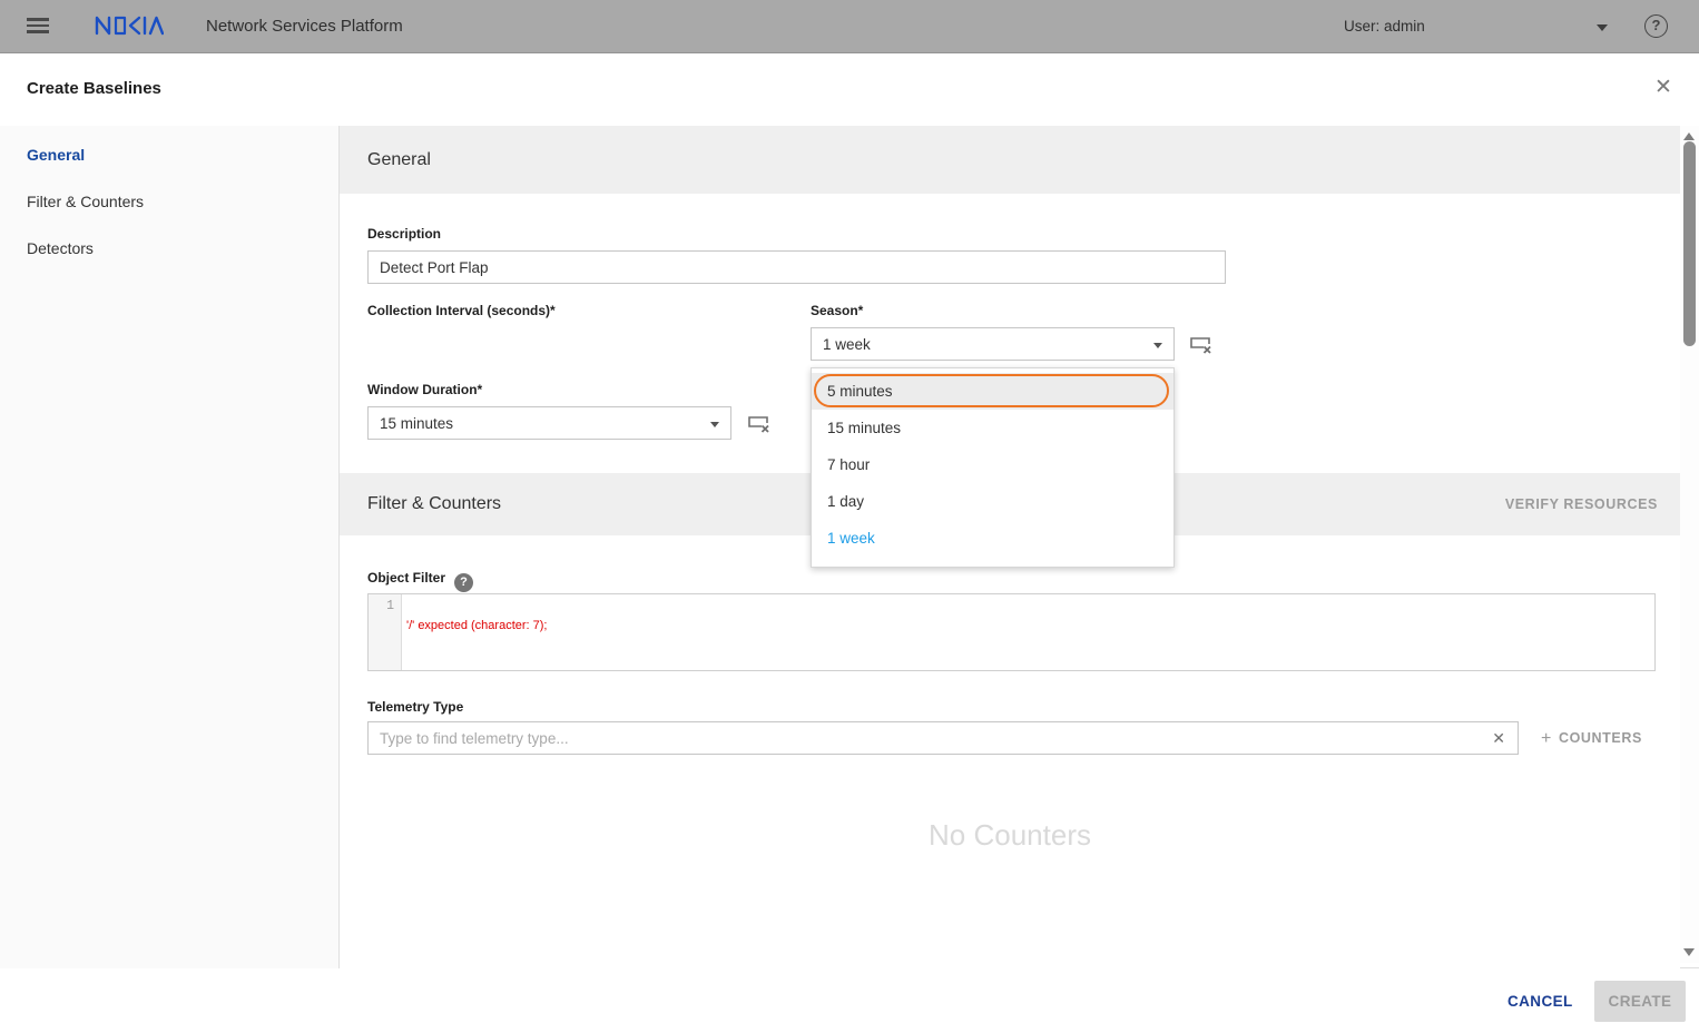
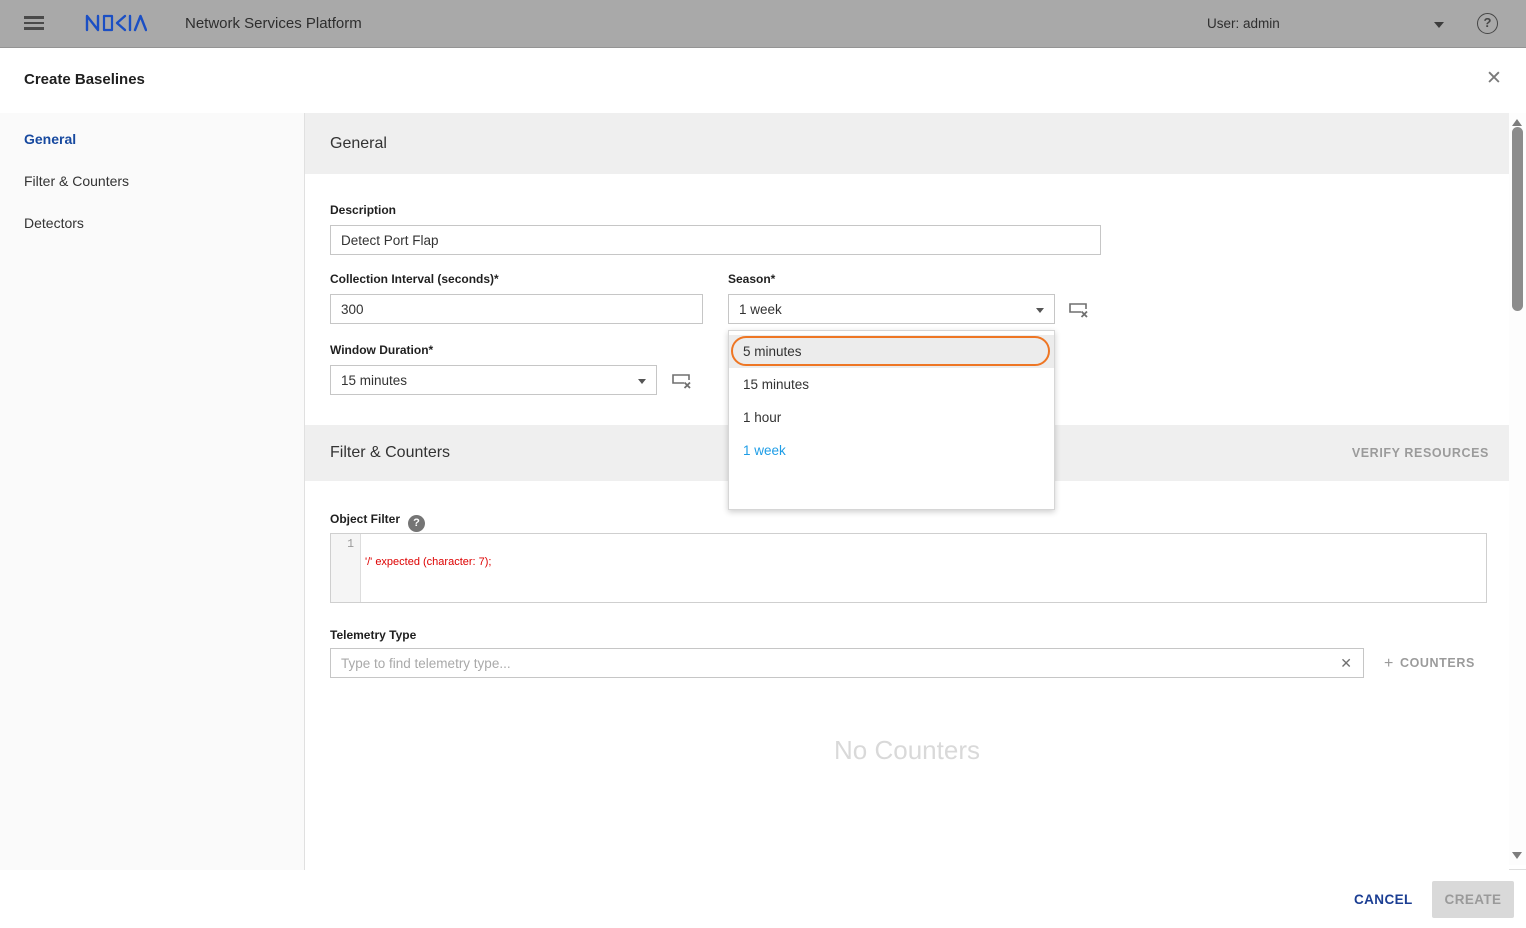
  Network Services Platform
  User: admin
  ?
  Create Baselines
  ✕
  General
  Filter & Counters
  Detectors
  General
  Description
  Detect Port Flap
  Collection Interval (seconds)*
+ 300
  Season*
  1 week
  Window Duration*
  15 minutes
  5 minutes
  15 minutes
- 7 hour
+ 1 hour
- 1 day
  1 week
  Filter & Counters
  VERIFY RESOURCES
  Object Filter ?
  1
  '/' expected (character: 7);
  Telemetry Type
  Type to find telemetry type...
  ✕
  + COUNTERS
  No Counters
  CANCEL
  CREATE
